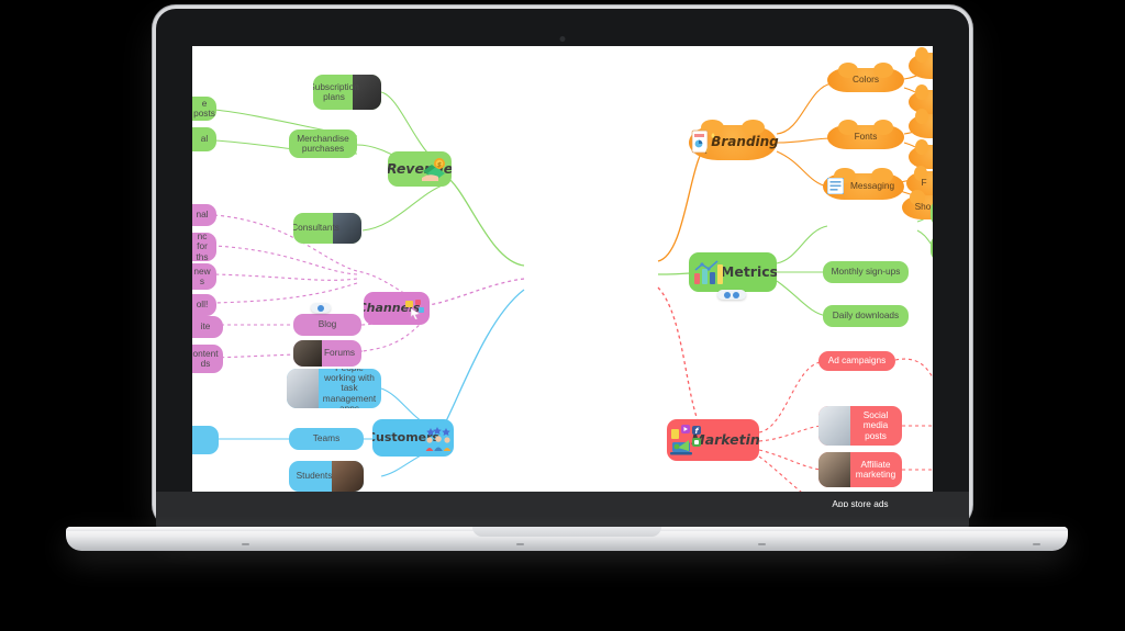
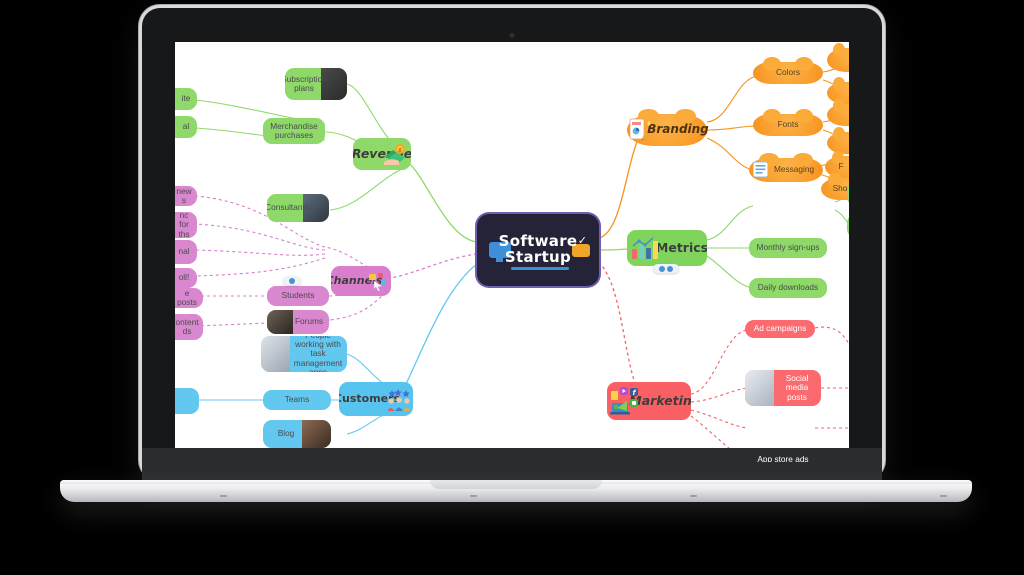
+ ✓
+ Software
+ Startup
  Revee
  ubscription plans
  Merchandise purchases
  Consultants
- e posts
+ ite
  al
  hannels
- Blog
+ Students
  Forums
- nal
+ new s
  nc for ths
- new s
+ nal
  oll!
- ite
+ e posts
  ontent ds
  ustomer
  working with task management apps
  Teams
- Students
+ Blog
  Branding
  Colors
  Fonts
  Messaging
  F
  Sho
  Metrics
  Monthly sign-ups
  Daily downloads
  f
  arketin
  Ad campaigns
  Social media posts
- Affiliate marketing
  App store ads
